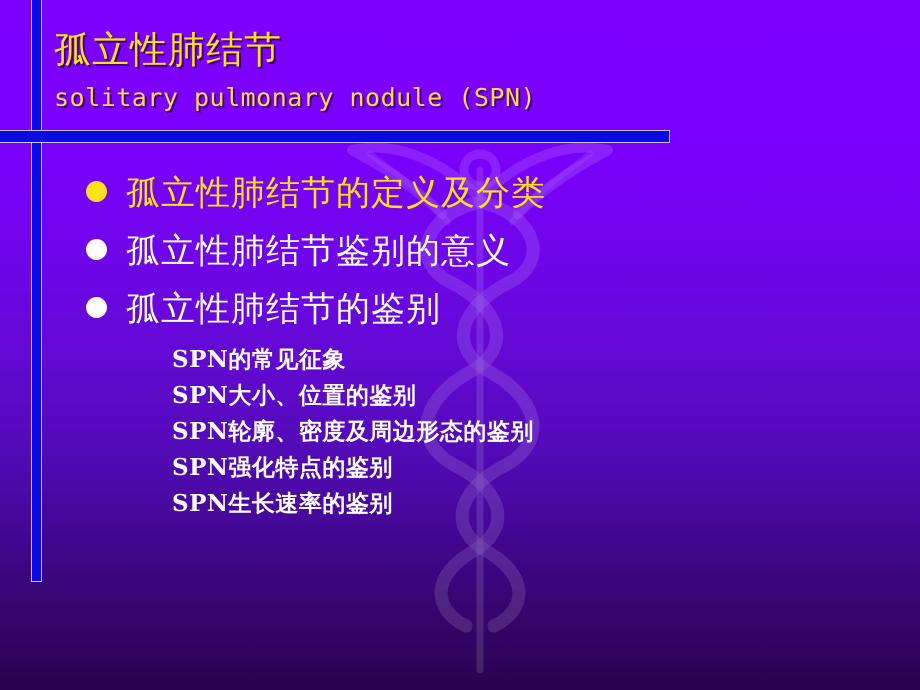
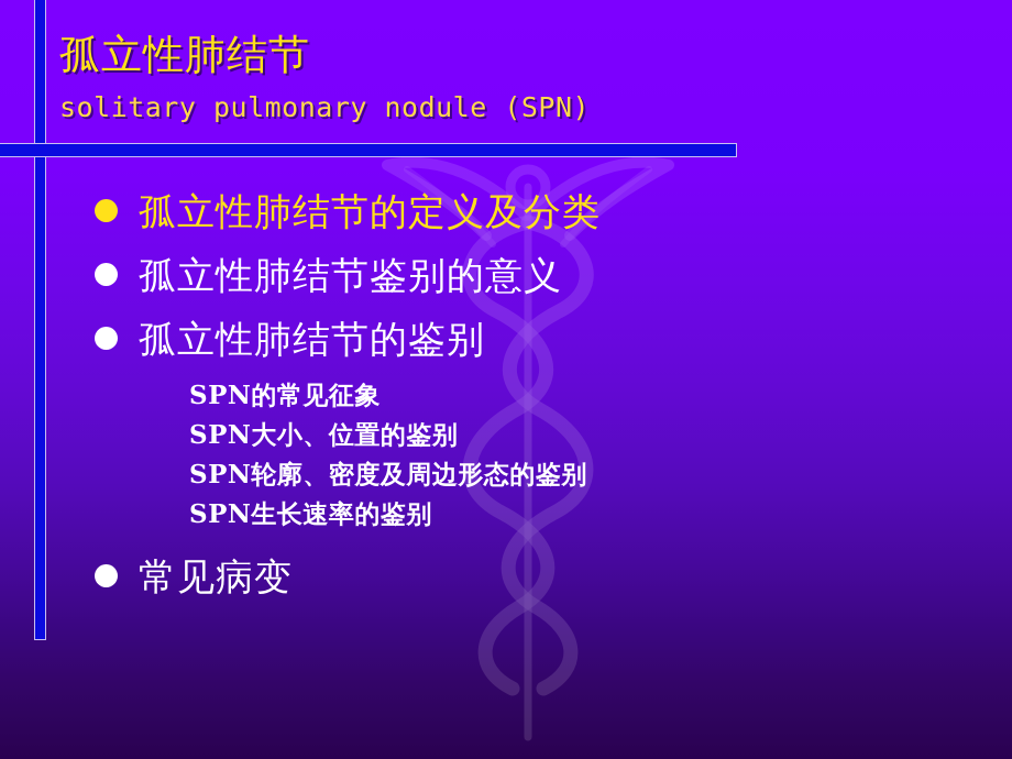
  孤立性肺结节
  solitary pulmonary nodule (SPN)
  孤立性肺结节的定义及分类
  孤立性肺结节鉴别的意义
  孤立性肺结节的鉴别
  SPN的常见征象
  SPN大小、位置的鉴别
  SPN轮廓、密度及周边形态的鉴别
- SPN强化特点的鉴别
  SPN生长速率的鉴别
+ 常见病变
